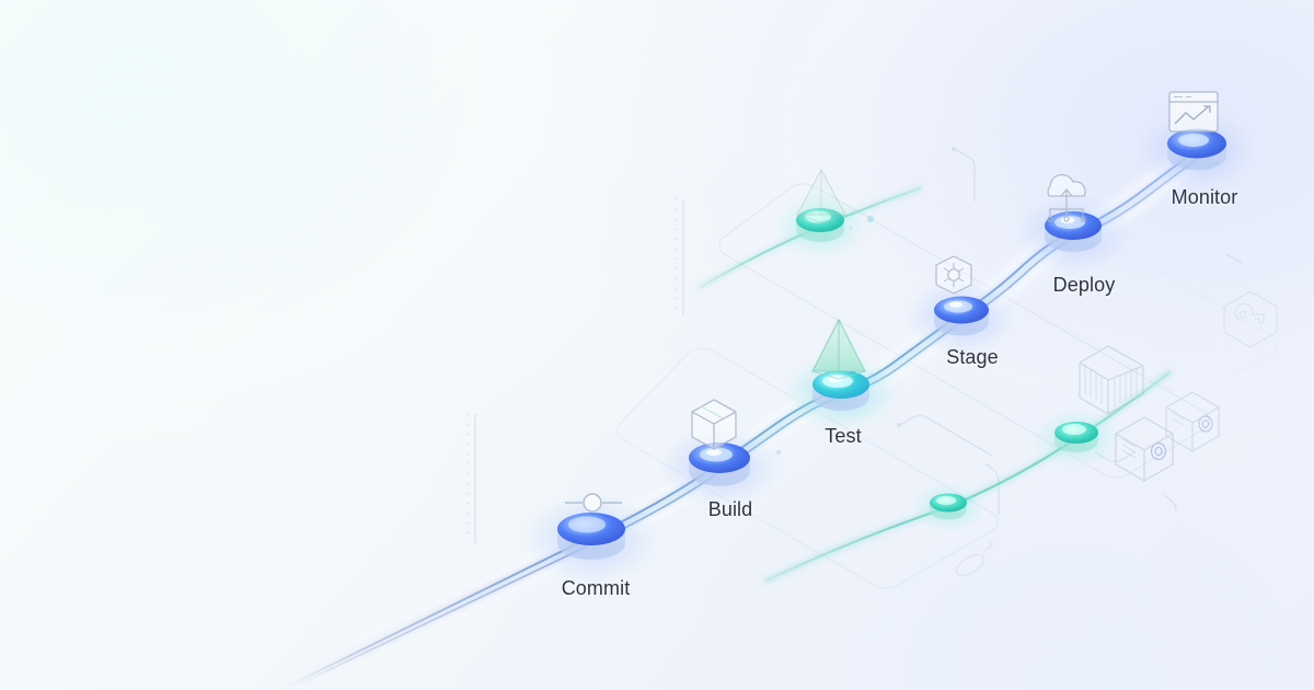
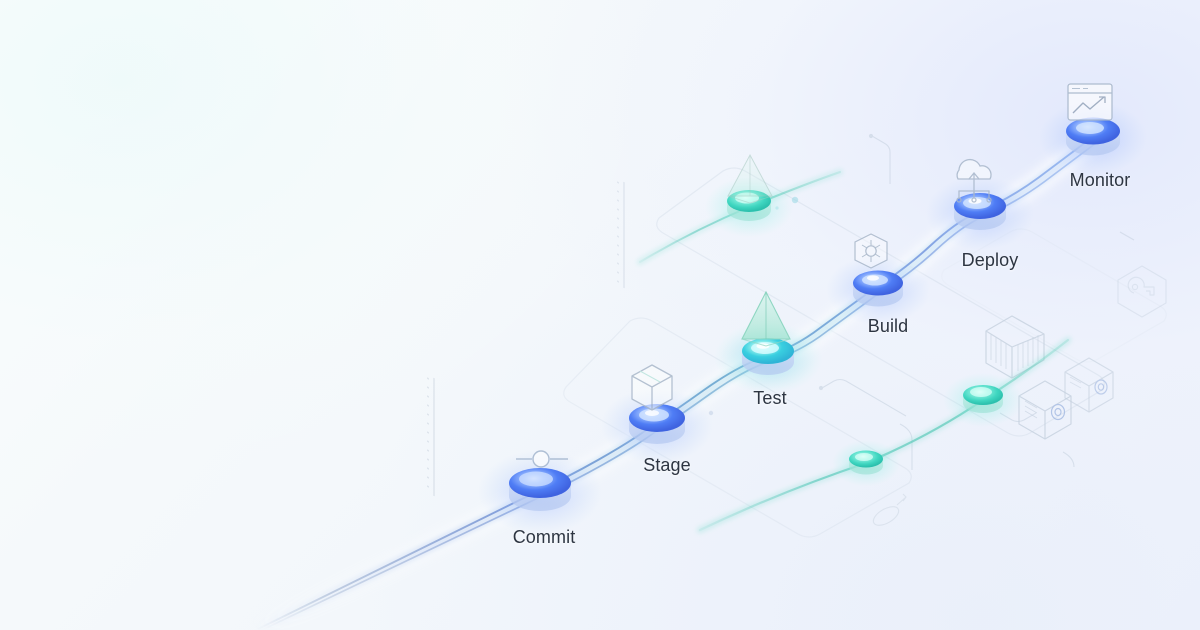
  Commit
- Build
+ Stage
  Test
- Stage
+ Build
  Deploy
  Monitor
